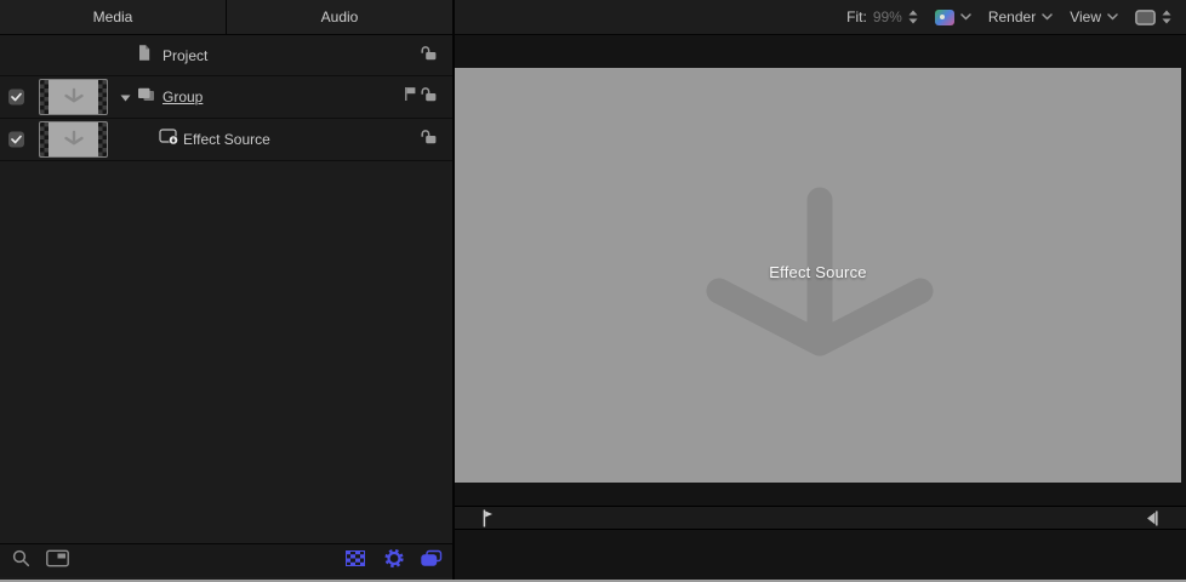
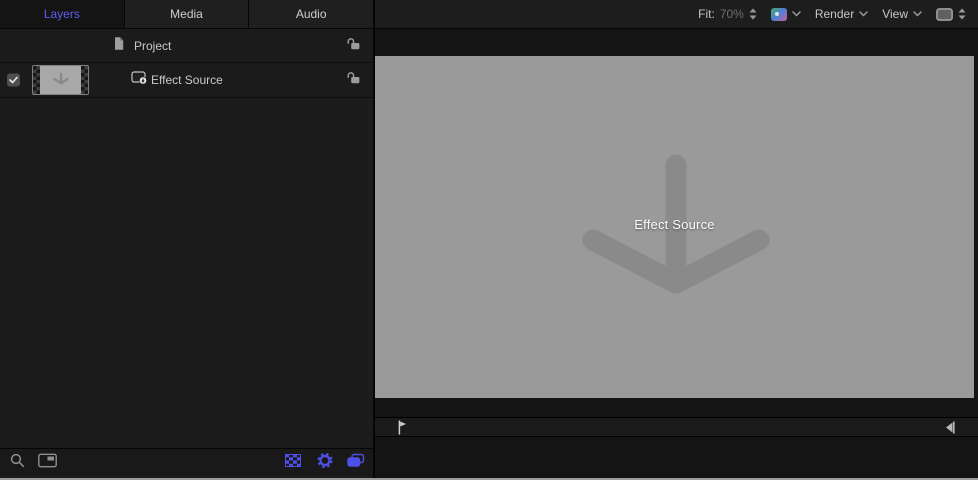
+ Layers
  Media
  Audio
  Project
- Group
  Effect Source
  Fit:
- 99%
+ 70%
  Render
  View
  Effect Source
